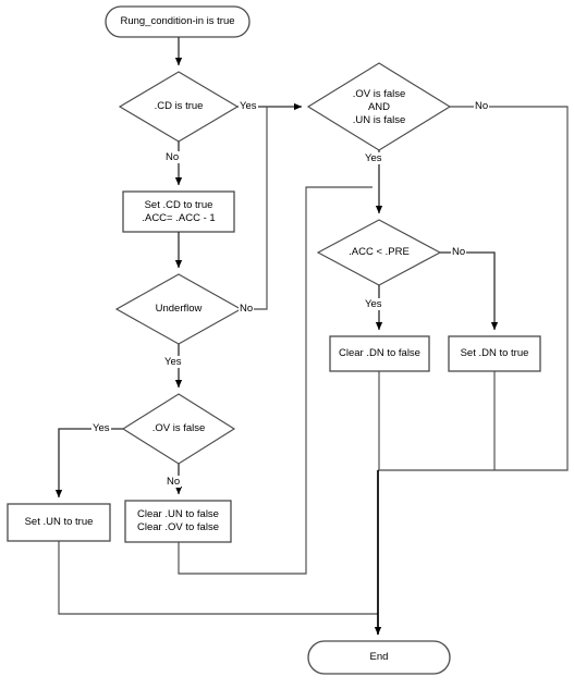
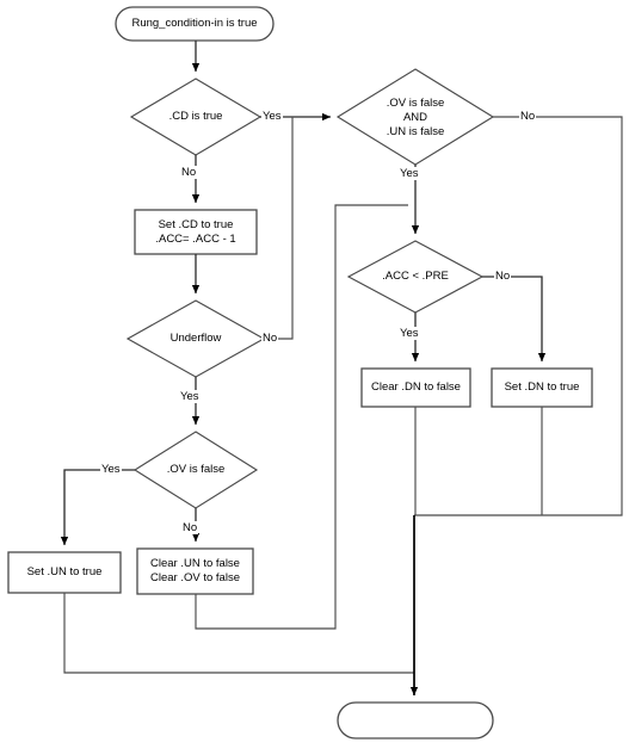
  Rung_condition-in is true
  .CD is true
  Set .CD to true
  .ACC= .ACC - 1
  Underflow
  .OV is false
  Set .UN to true
  Clear .UN to false
  Clear .OV to false
  .OV is false
  AND
  .UN is false
  .ACC < .PRE
  Clear .DN to false
  Set .DN to true
- End
  Yes
  No
  No
  Yes
  Yes
  No
  No
  Yes
  No
  Yes
